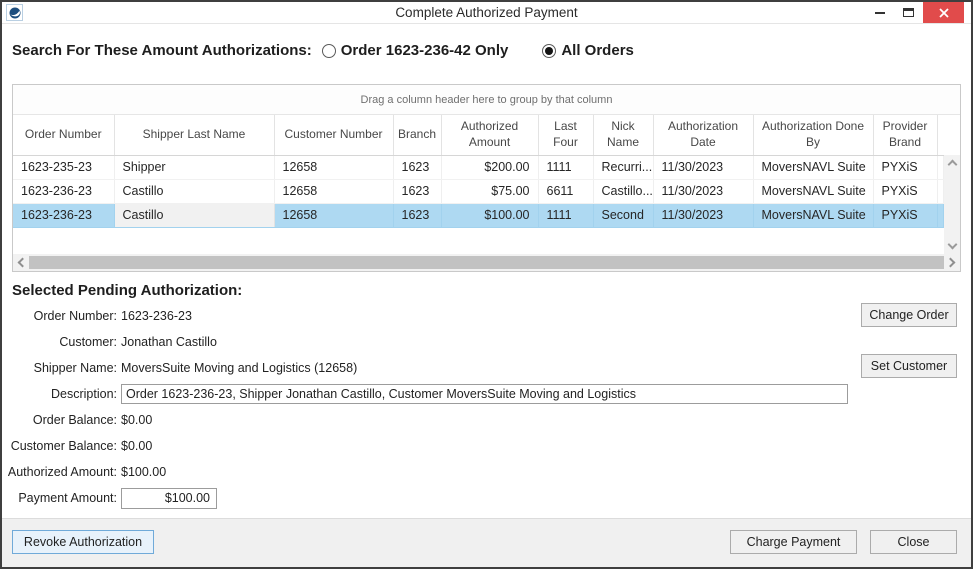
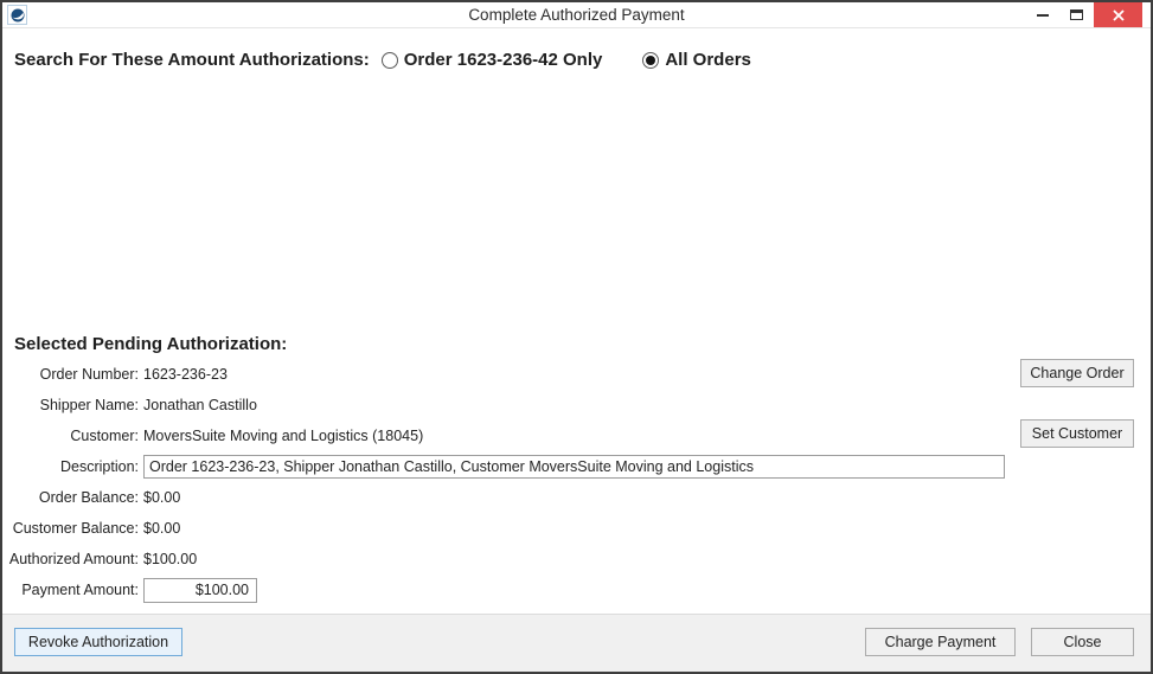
  Complete Authorized Payment
  Search For These Amount Authorizations:
  Order 1623-236-42 Only
  All Orders
- Drag a column header here to group by that column
- Order Number	Shipper Last Name	Customer Number	Branch	Authorized Amount	Last Four	Nick Name	Authorization Date	Authorization Done By	Provider Brand
- 1623-235-23	Shipper	12658	1623	$200.00	1111	Recurri...	11/30/2023	MoversNAVL Suite	PYXiS
- 1623-236-23	Castillo	12658	1623	$75.00	6611	Castillo...	11/30/2023	MoversNAVL Suite	PYXiS
- 1623-236-23	Castillo	12658	1623	$100.00	1111	Second	11/30/2023	MoversNAVL Suite	PYXiS
  Selected Pending Authorization:
  Order Number:
  1623-236-23
- Customer:
+ Shipper Name:
  Jonathan Castillo
- Shipper Name:
+ Customer:
- MoversSuite Moving and Logistics (12658)
+ MoversSuite Moving and Logistics (18045)
  Description:
  Order 1623-236-23, Shipper Jonathan Castillo, Customer MoversSuite Moving and Logistics
  Order Balance:
  $0.00
  Customer Balance:
  $0.00
  Authorized Amount:
  $100.00
  Payment Amount:
  $100.00
  Change Order
  Set Customer
  Revoke Authorization
  Charge Payment
  Close
